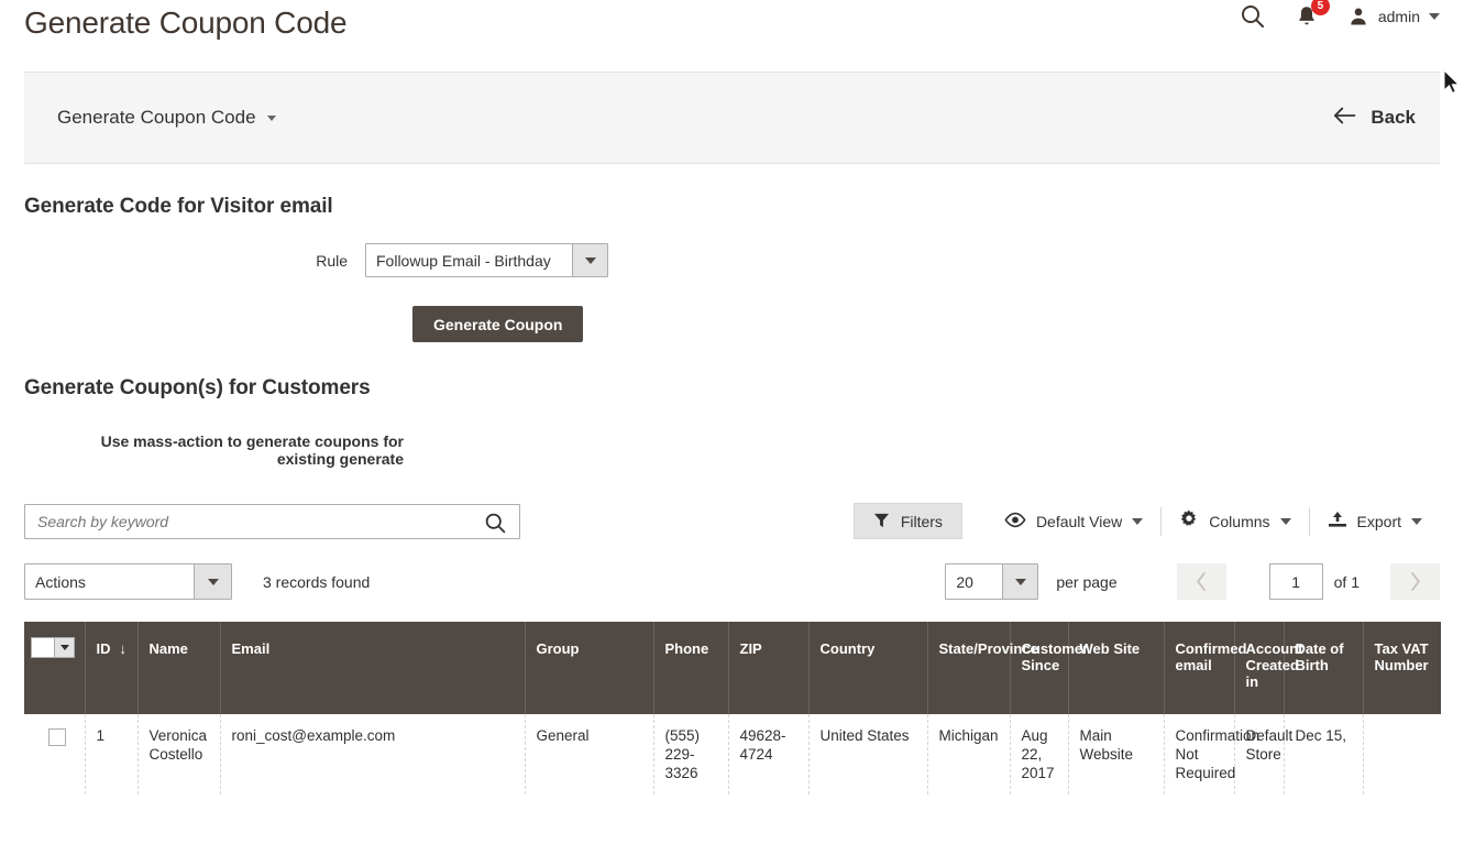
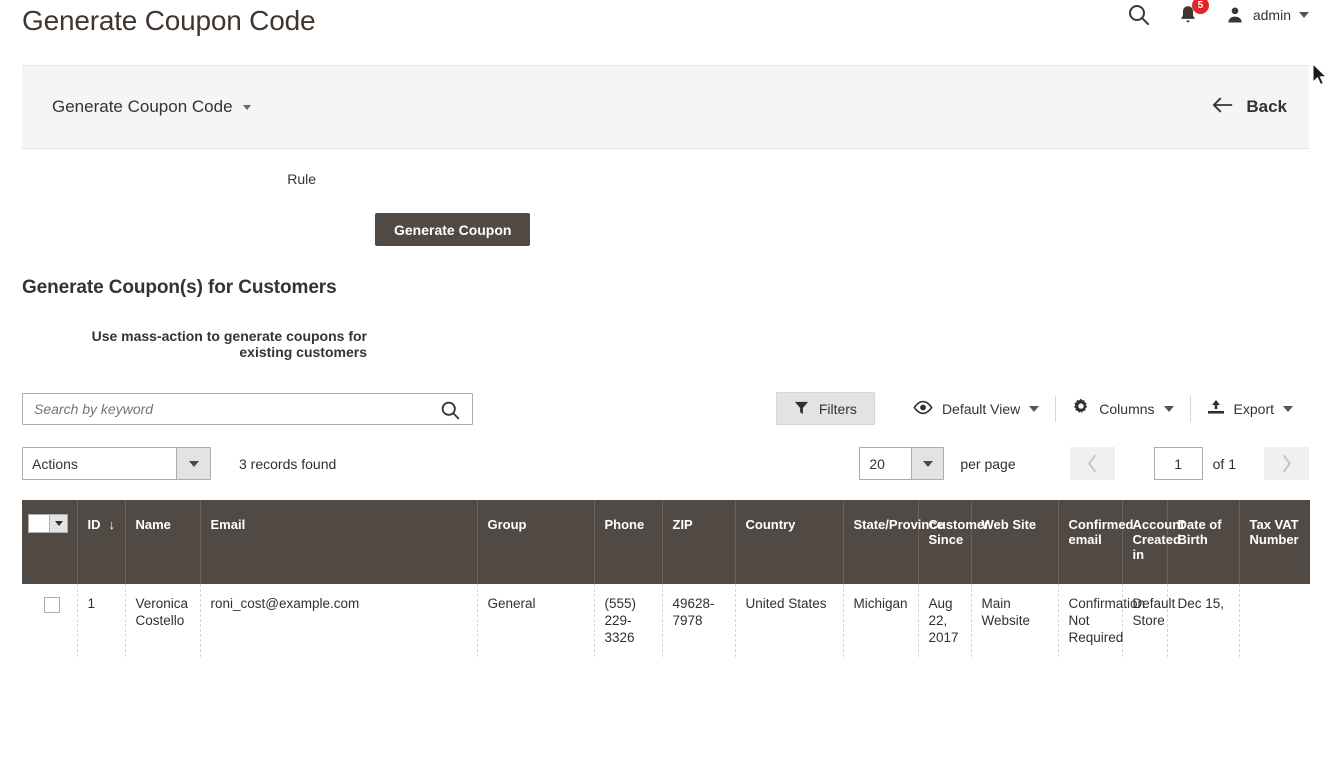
  Generate Coupon Code
  5
  admin
  Generate Coupon Code
  Back
- Generate Code for Visitor email
  Rule
- Followup Email - Birthday
  Generate Coupon
  Generate Coupon(s) for Customers
- Use mass-action to generate coupons for existing generate
+ Use mass-action to generate coupons for existing customers
  Search by keyword
  Filters
  Default View
  Columns
  Export
  Actions
  3 records found
  20
  per page
  1
  of 1
  	ID ↓	Name	Email	Group	Phone	ZIP	Country	State/Provin	Custome Since	Web Site	Confirmed email	Accoun Created in	Date of Birth	Tax VAT Number
- 	1	Veronica Costello	roni_cost@example.com	General	(555) 229-3326	49628-4724	United States	Michigan	Aug 22, 2017	Main Website	Confirmati Not Required	Default Store	Dec 15,
+ 	1	Veronica Costello	roni_cost@example.com	General	(555) 229-3326	49628-7978	United States	Michigan	Aug 22, 2017	Main Website	Confirmati Not Required	Default Store	Dec 15,
